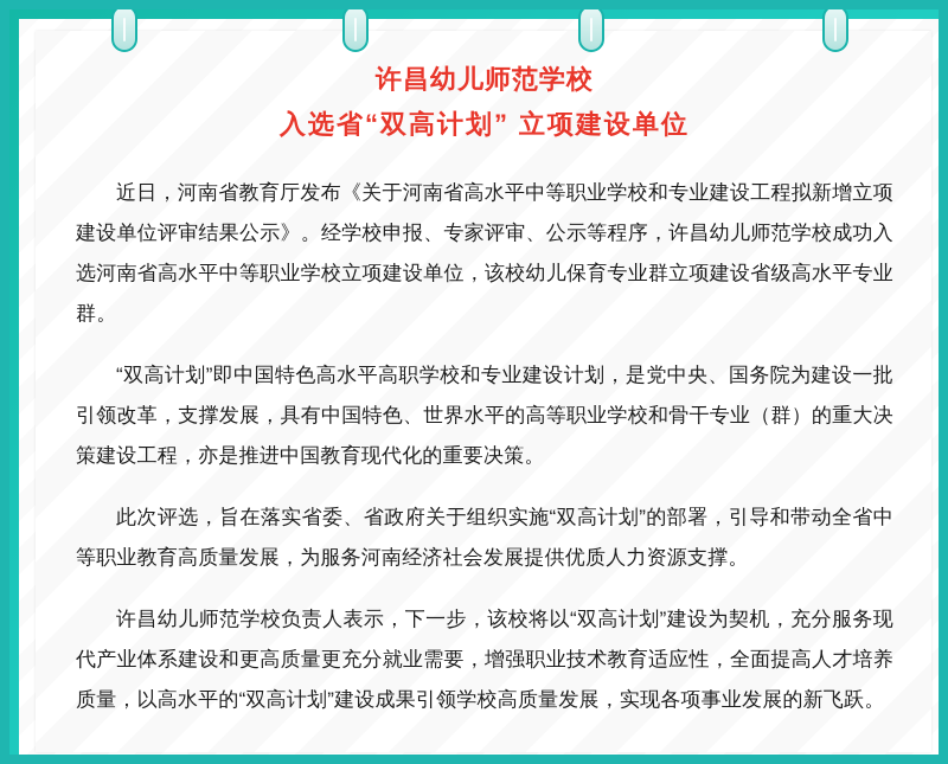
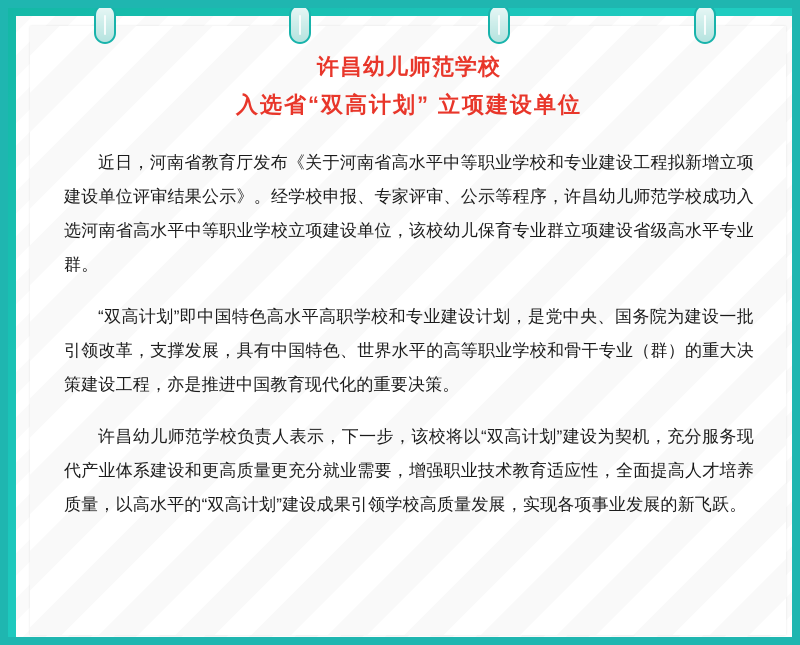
  许昌幼儿师范学校
  入选省“双高计划” 立项建设单位
  近日，河南省教育厅发布《关于河南省高水平中等职业学校和专业建设工程拟新增立项建设单位评审结果公示》。经学校申报、专家评审、公示等程序，许昌幼儿师范学校成功入选河南省高水平中等职业学校立项建设单位，该校幼儿保育专业群立项建设省级高水平专业群。
  “双高计划”即中国特色高水平高职学校和专业建设计划，是党中央、国务院为建设一批引领改革，支撑发展，具有中国特色、世界水平的高等职业学校和骨干专业（群）的重大决策建设工程，亦是推进中国教育现代化的重要决策。
- 此次评选，旨在落实省委、省政府关于组织实施“双高计划”的部署，引导和带动全省中等职业教育高质量发展，为服务河南经济社会发展提供优质人力资源支撑。
  许昌幼儿师范学校负责人表示，下一步，该校将以“双高计划”建设为契机，充分服务现代产业体系建设和更高质量更充分就业需要，增强职业技术教育适应性，全面提高人才培养质量，以高水平的“双高计划”建设成果引领学校高质量发展，实现各项事业发展的新飞跃。
